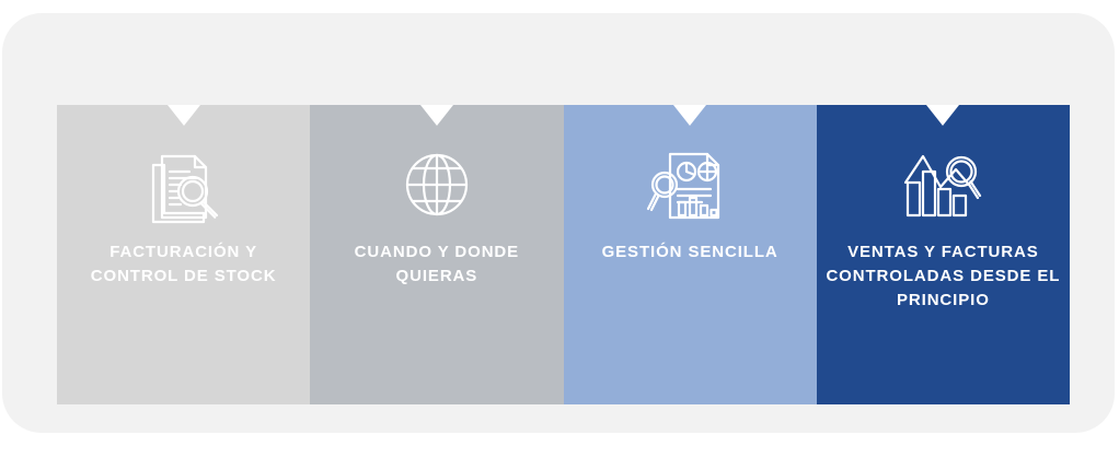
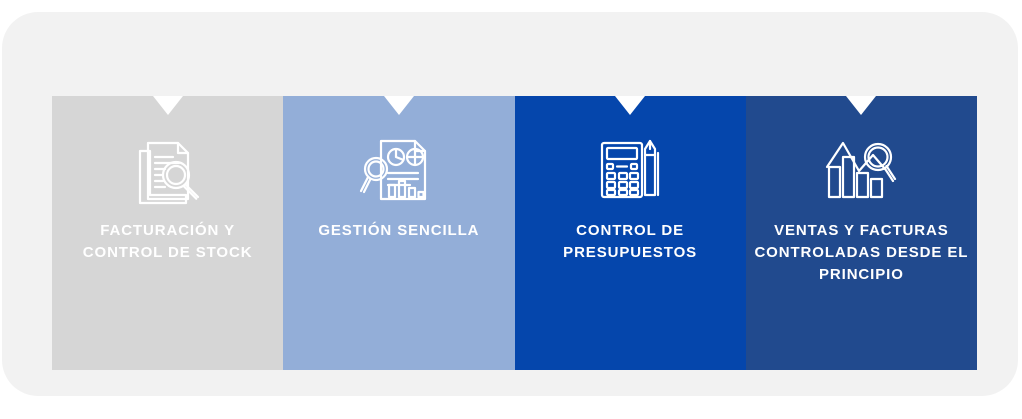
  FACTURACIÓN Y CONTROL DE STOCK
- CUANDO Y DONDE QUIERAS
  GESTIÓN SENCILLA
+ CONTROL DE PRESUPUESTOS
  VENTAS Y FACTURAS CONTROLADAS DESDE EL PRINCIPIO
